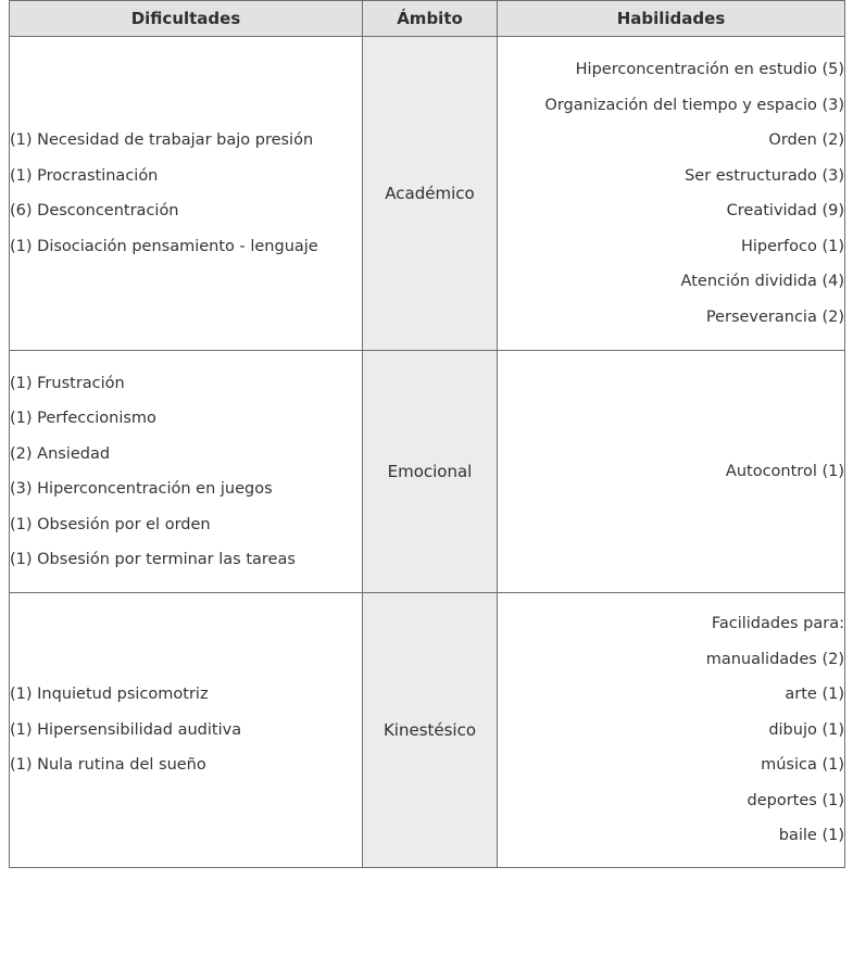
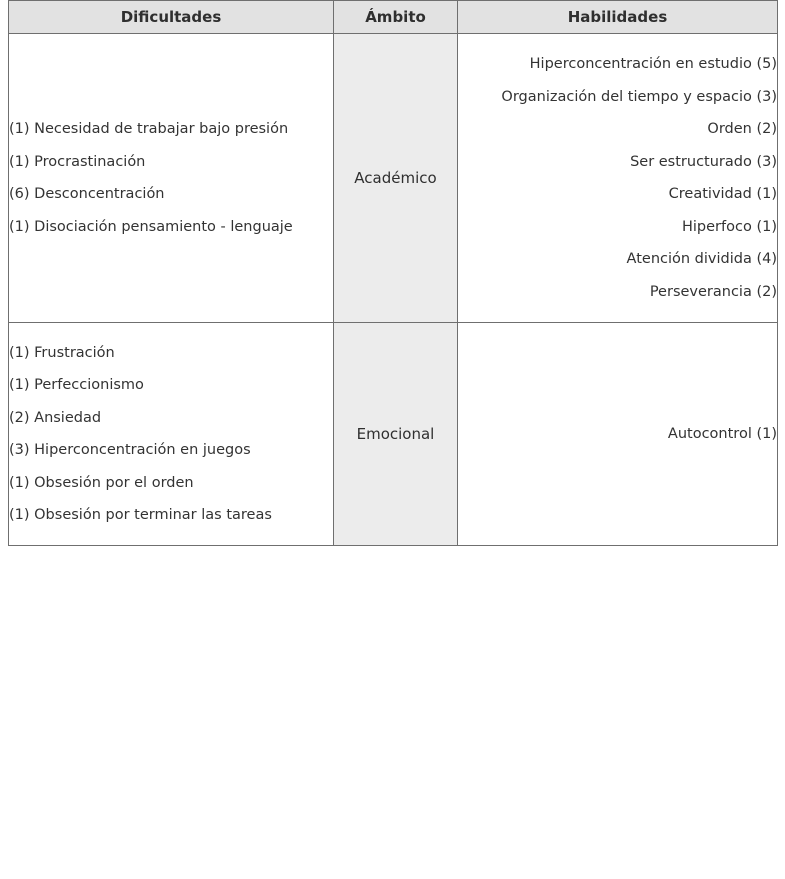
  Dificultades	Ámbito	Habilidades
- (1) Necesidad de trabajar bajo presión (1) Procrastinación (6) Desconcentración (1) Disociación pensamiento - lenguaje	Académico	Hiperconcentración en estudio (5) Organización del tiempo y espacio (3) Orden (2) Ser estructurado (3) Creatividad (9) Hiperfoco (1) Atención dividida (4) Perseverancia (2)
+ (1) Necesidad de trabajar bajo presión (1) Procrastinación (6) Desconcentración (1) Disociación pensamiento - lenguaje	Académico	Hiperconcentración en estudio (5) Organización del tiempo y espacio (3) Orden (2) Ser estructurado (3) Creatividad (1) Hiperfoco (1) Atención dividida (4) Perseverancia (2)
  (1) Frustración (1) Perfeccionismo (2) Ansiedad (3) Hiperconcentración en juegos (1) Obsesión por el orden (1) Obsesión por terminar las tareas	Emocional	Autocontrol (1)
- (1) Inquietud psicomotriz (1) Hipersensibilidad auditiva (1) Nula rutina del sueño	Kinestésico	Facilidades para: manualidades (2) arte (1) dibujo (1) música (1) deportes (1) baile (1)
